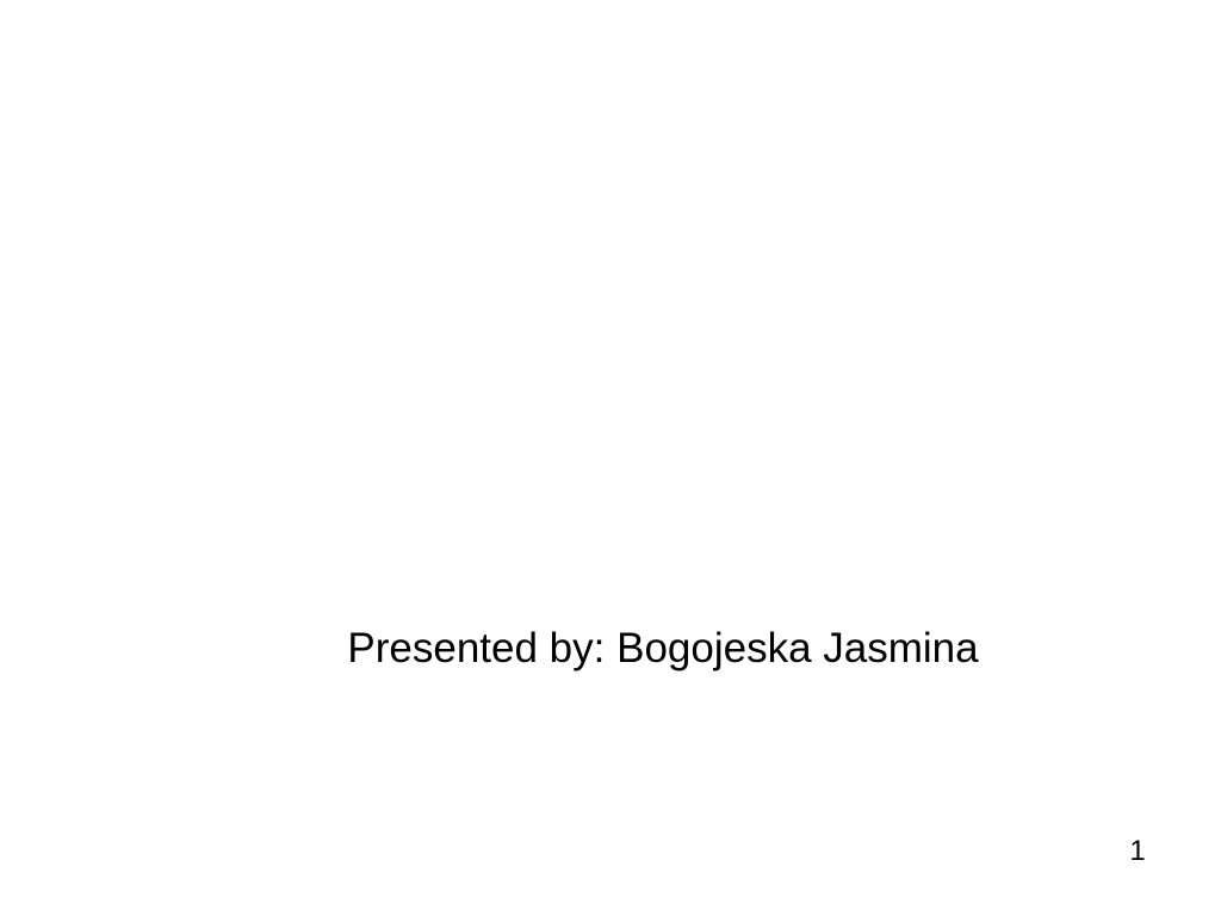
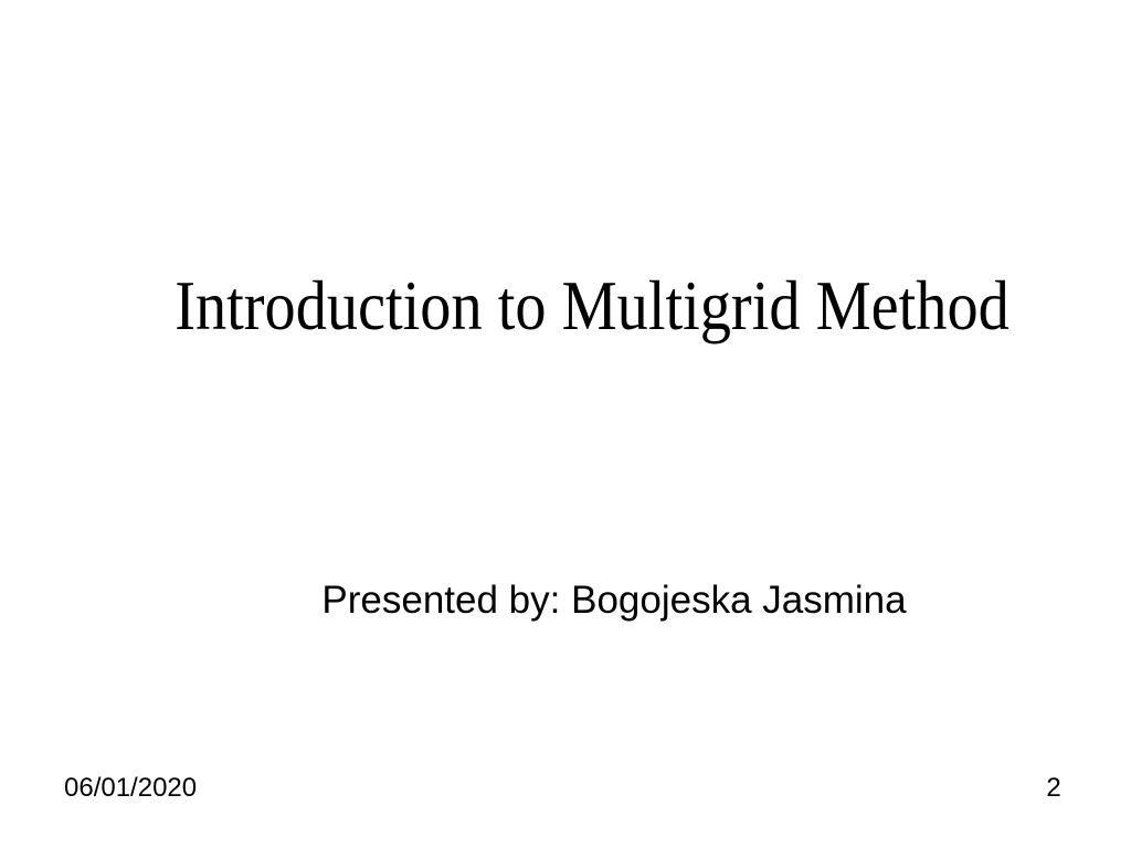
+ Introduction to Multigrid Method
  Presented by: Bogojeska Jasmina
+ 06/01/2020
- 1
+ 2
